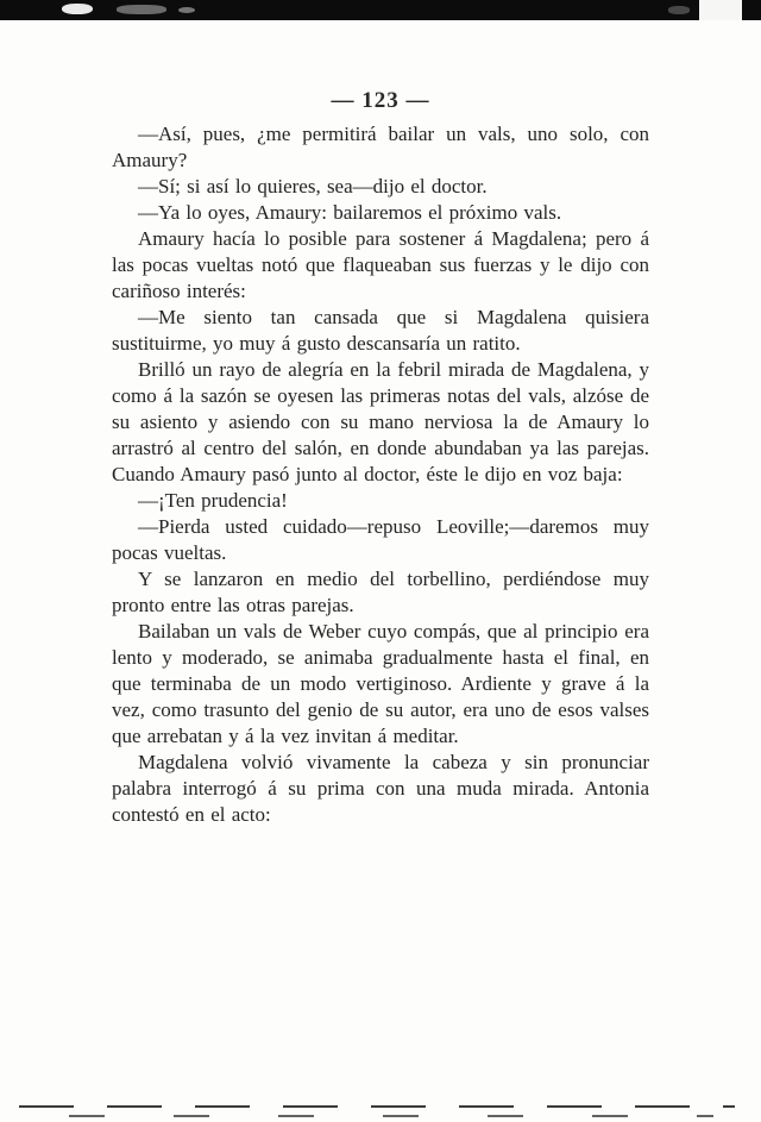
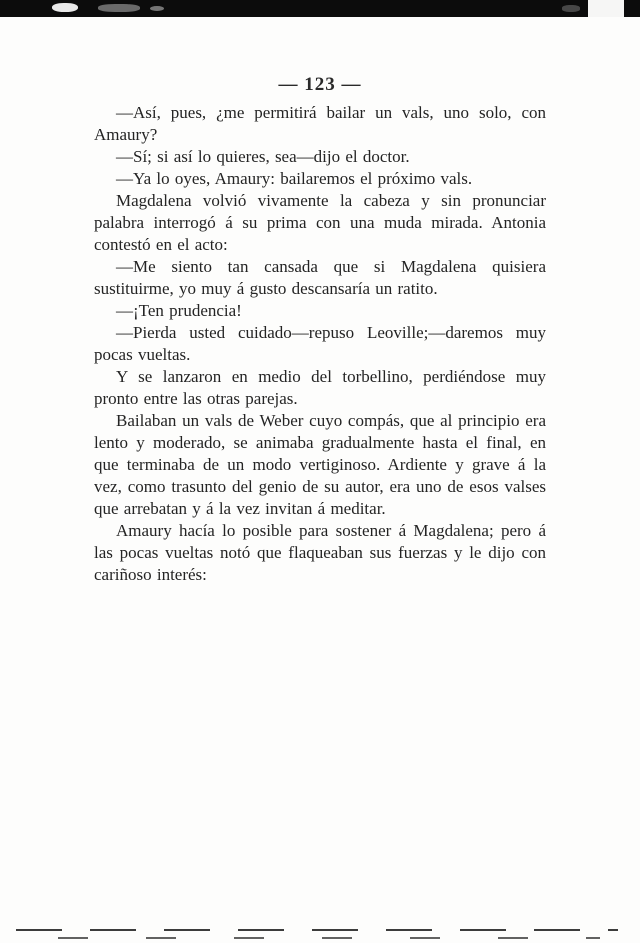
  — 123 —
  —Así, pues, ¿me permitirá bailar un vals, uno solo, con Amaury?
  —Sí; si así lo quieres, sea—dijo el doctor.
  —Ya lo oyes, Amaury: bailaremos el próximo vals.
- Amaury hacía lo posible para sostener á Magdalena; pero á las pocas vueltas notó que flaqueaban sus fuerzas y le dijo con cariñoso interés:
+ Magdalena volvió vivamente la cabeza y sin pronunciar palabra interrogó á su prima con una muda mirada. Antonia contestó en el acto:
  —Me siento tan cansada que si Magdalena quisiera sustituirme, yo muy á gusto descansaría un ratito.
- Brilló un rayo de alegría en la febril mirada de Magdalena, y como á la sazón se oyesen las primeras notas del vals, alzóse de su asiento y asiendo con su mano nerviosa la de Amaury lo arrastró al centro del salón, en donde abundaban ya las parejas. Cuando Amaury pasó junto al doctor, éste le dijo en voz baja:
  —¡Ten prudencia!
  —Pierda usted cuidado—repuso Leoville;—daremos muy pocas vueltas.
  Y se lanzaron en medio del torbellino, perdiéndose muy pronto entre las otras parejas.
  Bailaban un vals de Weber cuyo compás, que al principio era lento y moderado, se animaba gradualmente hasta el final, en que terminaba de un modo vertiginoso. Ardiente y grave á la vez, como trasunto del genio de su autor, era uno de esos valses que arrebatan y á la vez invitan á meditar.
- Magdalena volvió vivamente la cabeza y sin pronunciar palabra interrogó á su prima con una muda mirada. Antonia contestó en el acto:
+ Amaury hacía lo posible para sostener á Magdalena; pero á las pocas vueltas notó que flaqueaban sus fuerzas y le dijo con cariñoso interés:
